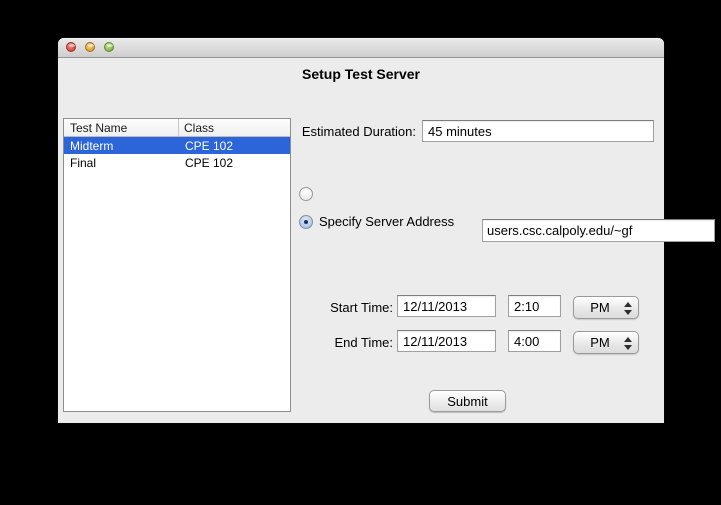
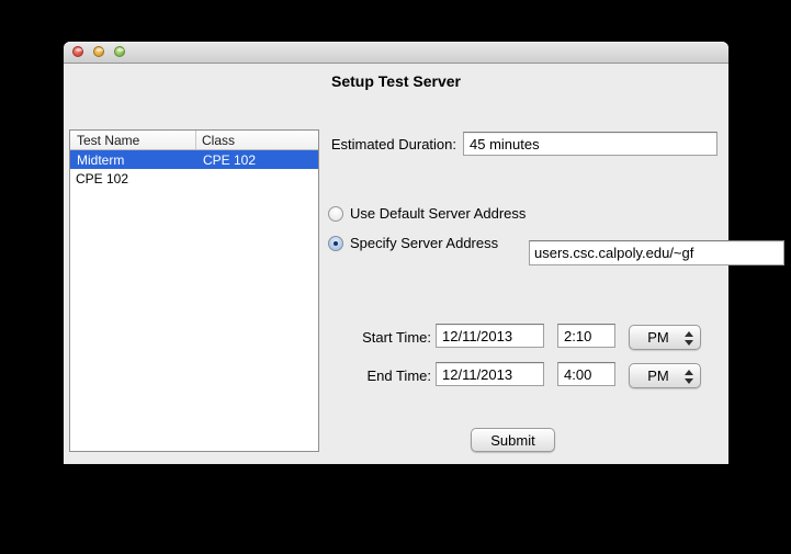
  Setup Test Server
  Test Name
  Class
  Midterm
  CPE 102
- Final
  CPE 102
  Estimated Duration:
  45 minutes
+ Use Default Server Address
  Specify Server Address
  users.csc.calpoly.edu/~gf
  Start Time:
  12/11/2013
  2:10
  PM
  End Time:
  12/11/2013
  4:00
  PM
  Submit
